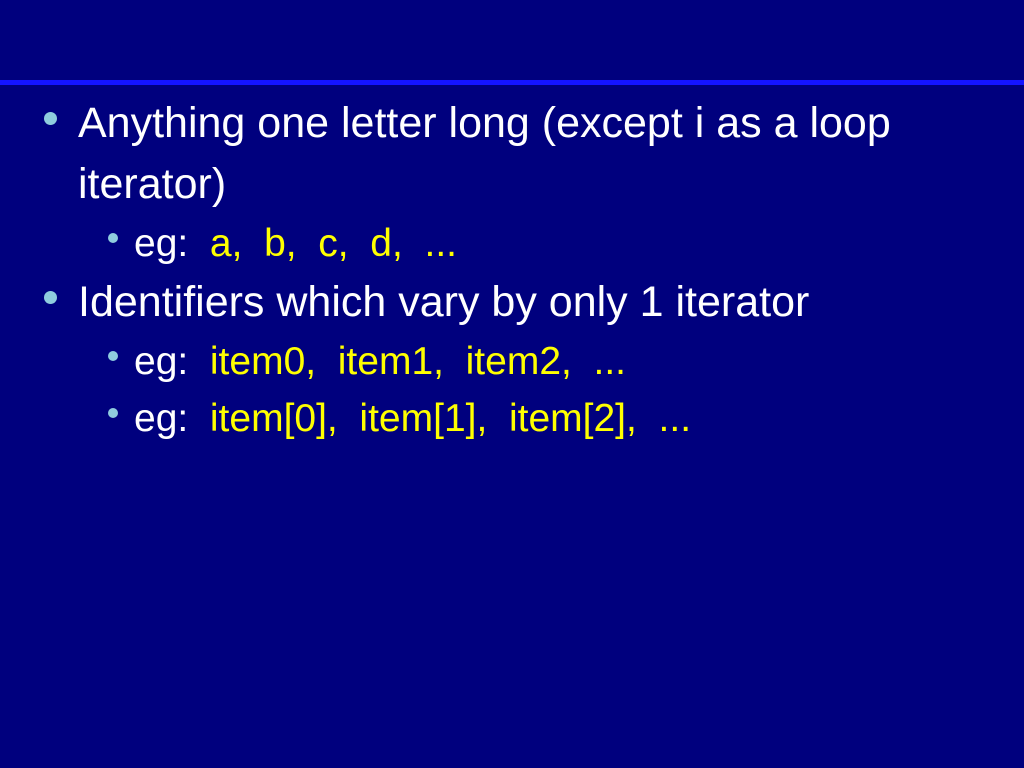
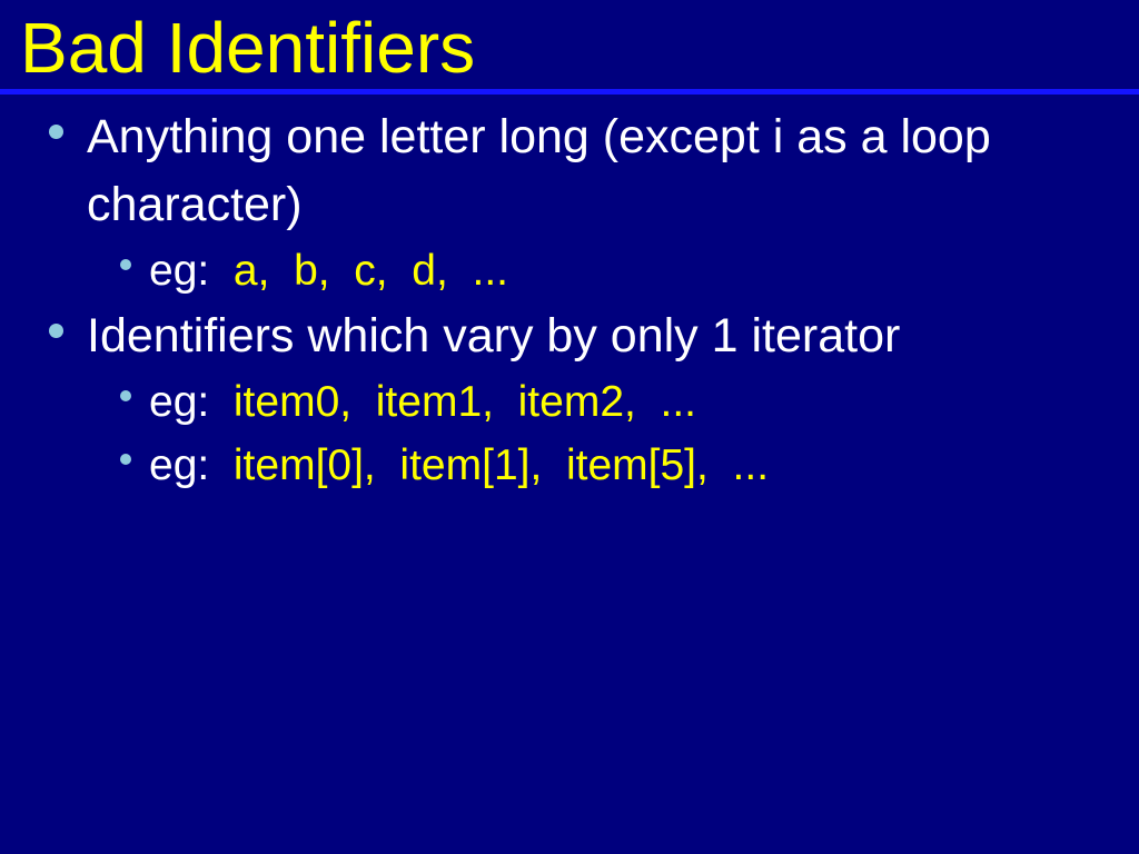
+ Bad Identifiers
- Anything one letter long (except i as a loop iterator)
+ Anything one letter long (except i as a loop character)
  eg: a, b, c, d, ...
  Identifiers which vary by only 1 iterator
  eg: item0, item1, item2, ...
- eg: item[0], item[1], item[2], ...
+ eg: item[0], item[1], item[5], ...
